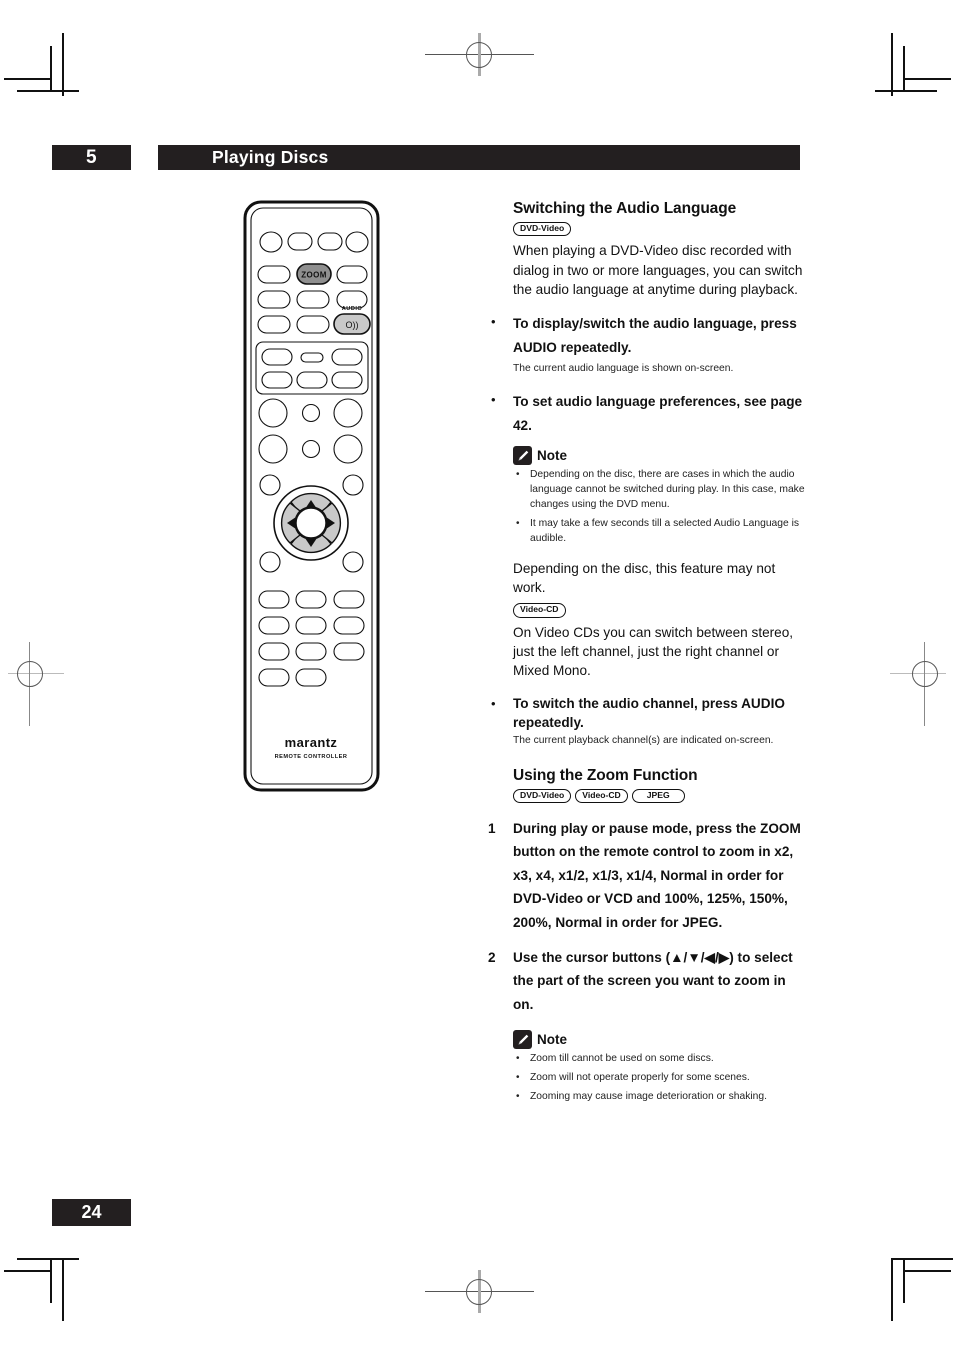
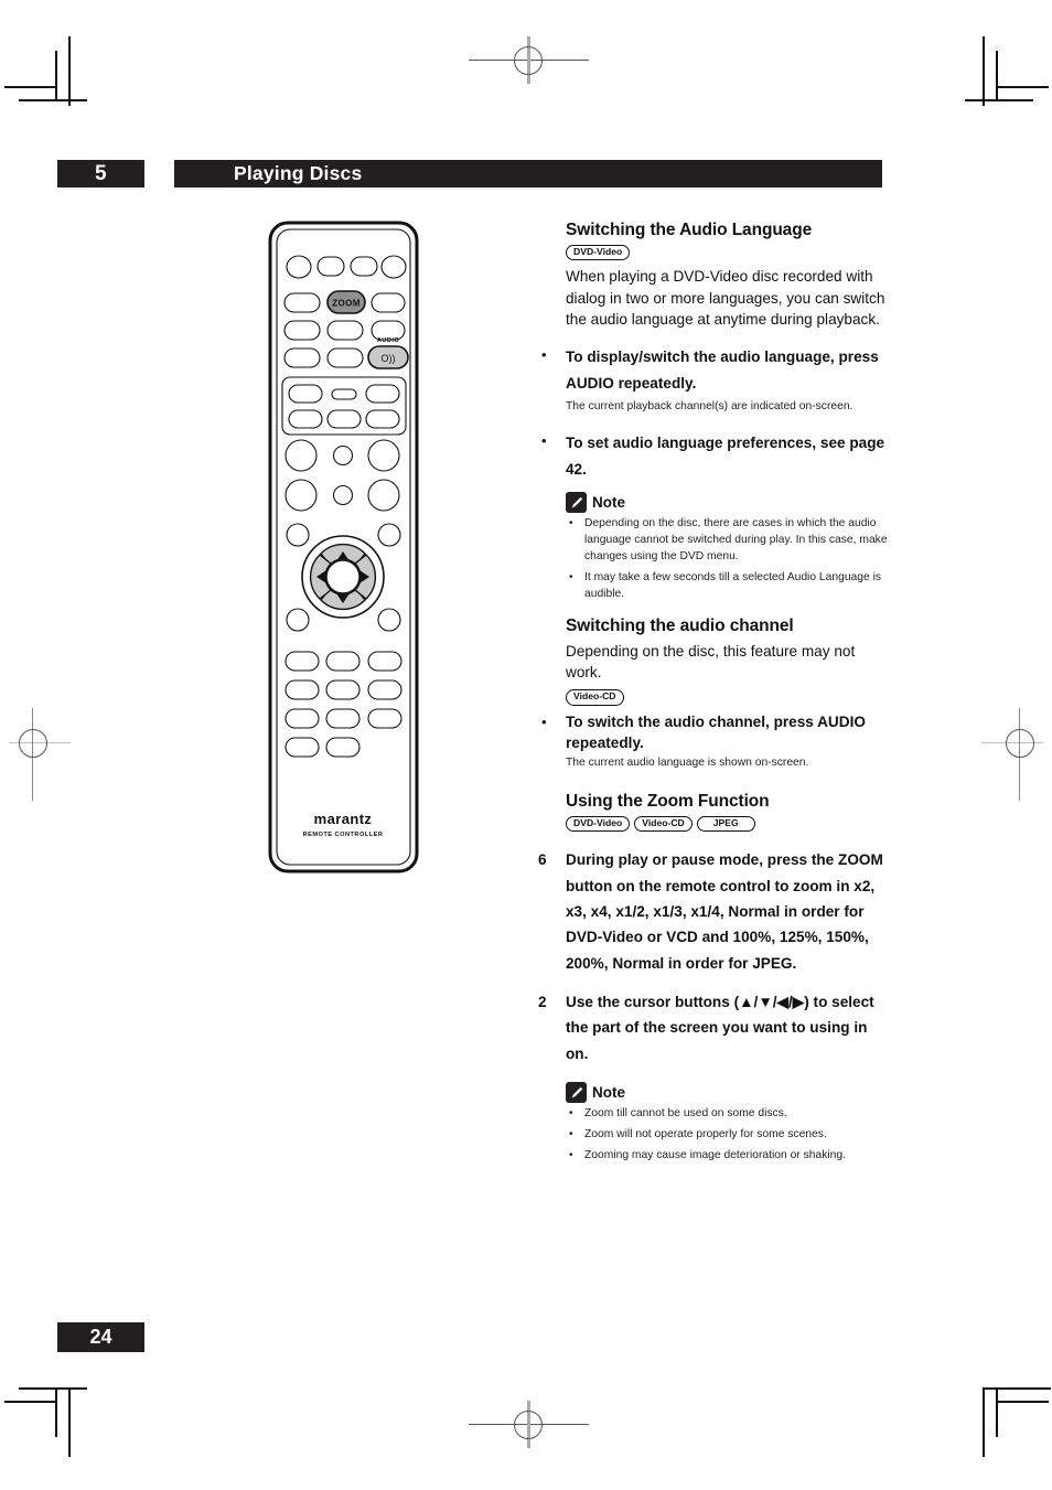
  5
  Playing Discs
  ZOOM
  O))
  marantz
  Switching the Audio Language
  DVD-Video
  When playing a DVD-Video disc recorded with dialog in two or more languages, you can switch the audio language at anytime during playback.
  •
  To display/switch the audio language, press AUDIO repeatedly.
- The current audio language is shown on-screen.
+ The current playback channel(s) are indicated on-screen.
  •
  To set audio language preferences, see page 42.
  Note
  •
  Depending on the disc, there are cases in which the audio language cannot be switched during play. In this case, make changes using the DVD menu.
  •
  It may take a few seconds till a selected Audio Language is audible.
+ Switching the audio channel
  Depending on the disc, this feature may not work.
  Video-CD
- On Video CDs you can switch between stereo, just the left channel, just the right channel or Mixed Mono.
  •
  To switch the audio channel, press AUDIO repeatedly.
- The current playback channel(s) are indicated on-screen.
+ The current audio language is shown on-screen.
  Using the Zoom Function
  DVD-Video
  Video-CD
  JPEG
- 1
+ 6
  During play or pause mode, press the ZOOM button on the remote control to zoom in x2, x3, x4, x1/2, x1/3, x1/4, Normal in order for DVD-Video or VCD and 100%, 125%, 150%, 200%, Normal in order for JPEG.
  2
- Use the cursor buttons (▲/▼/◀/▶) to select the part of the screen you want to zoom in on.
+ Use the cursor buttons (▲/▼/◀/▶) to select the part of the screen you want to using in on.
  Note
  •
  Zoom till cannot be used on some discs.
  •
  Zoom will not operate properly for some scenes.
  •
  Zooming may cause image deterioration or shaking.
  24
